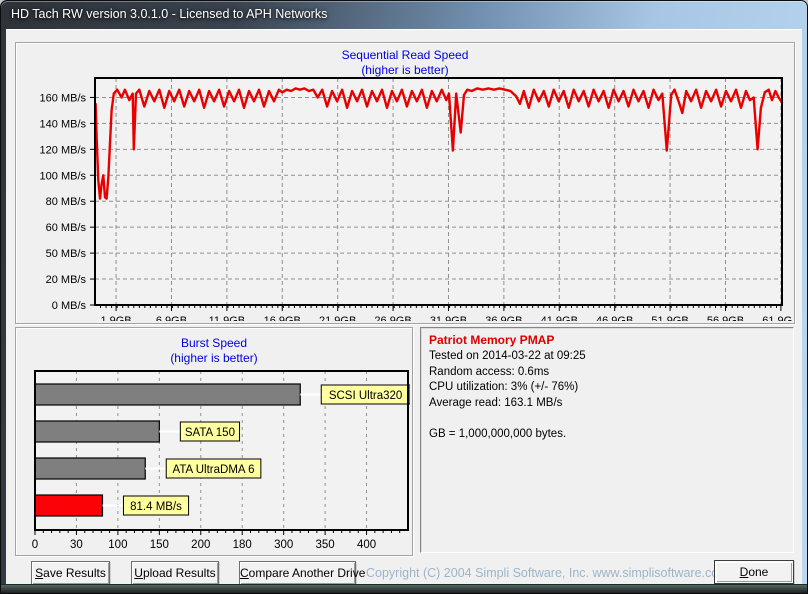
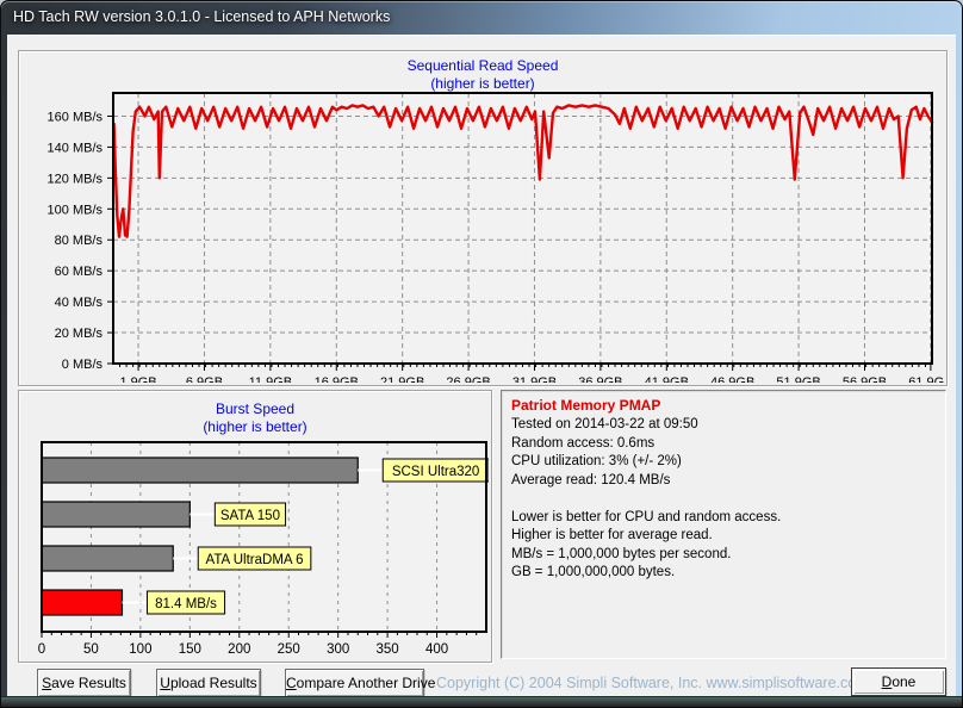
  HD Tach RW version 3.0.1.0 - Licensed to APH Networks
  Sequential Read Speed
  (higher is better)
  0 MB/s
  20 MB/s
- 50 MB/s
+ 40 MB/s
  60 MB/s
  80 MB/s
  100 MB/s
  120 MB/s
  140 MB/s
  160 MB/s
  Burst Speed
  (higher is better)
  0
- 30
+ 50
  100
  150
  200
- 180
+ 250
  300
  350
  400
  SCSI Ultra320
  SATA 150
  ATA UltraDMA 6
  81.4 MB/s
  Patriot Memory PMAP
- Tested on 2014-03-22 at 09:25
+ Tested on 2014-03-22 at 09:50
  Random access: 0.6ms
- CPU utilization: 3% (+/- 76%)
+ CPU utilization: 3% (+/- 2%)
- Average read: 163.1 MB/s
+ Average read: 120.4 MB/s
+ Lower is better for CPU and random access.
+ Higher is better for average read.
+ MB/s = 1,000,000 bytes per second.
  GB = 1,000,000,000 bytes.
  Save Results
  Upload Results
  Compare Another Drive
  Copyright (C) 2004 Simpli Software, Inc. www.simplisoftware.c
  Done
